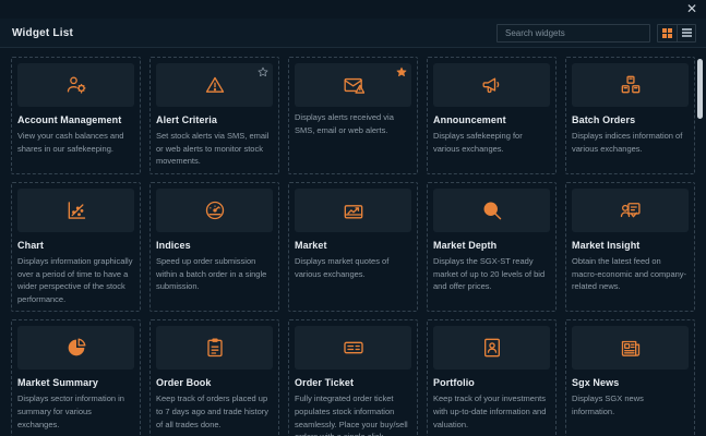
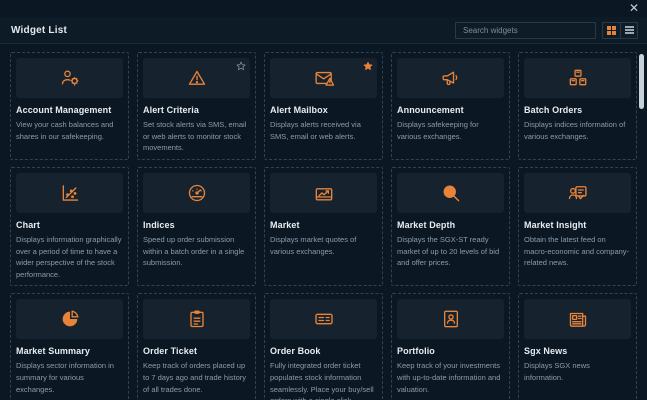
  ✕
  Widget List
  Search widgets
  Account Management
  View your cash balances and shares in our safekeeping.
  Alert Criteria
  Set stock alerts via SMS, email or web alerts to monitor stock movements.
+ Alert Mailbox
  Displays alerts received via SMS, email or web alerts.
  Announcement
  Displays safekeeping for various exchanges.
  Batch Orders
  Displays indices information of various exchanges.
  Chart
  Displays information graphically over a period of time to have a wider perspective of the stock performance.
  Indices
  Speed up order submission within a batch order in a single submission.
  Market
  Displays market quotes of various exchanges.
  Market Depth
  Displays the SGX-ST ready market of up to 20 levels of bid and offer prices.
  Market Insight
  Obtain the latest feed on macro-economic and company-related news.
  Market Summary
  Displays sector information in summary for various exchanges.
- Order Book
+ Order Ticket
  Keep track of orders placed up to 7 days ago and trade history of all trades done.
- Order Ticket
+ Order Book
  Fully integrated order ticket populates stock information seamlessly. Place your buy/sell
  Portfolio
  Keep track of your investments with up-to-date information and valuation.
  Sgx News
  Displays SGX news information.
